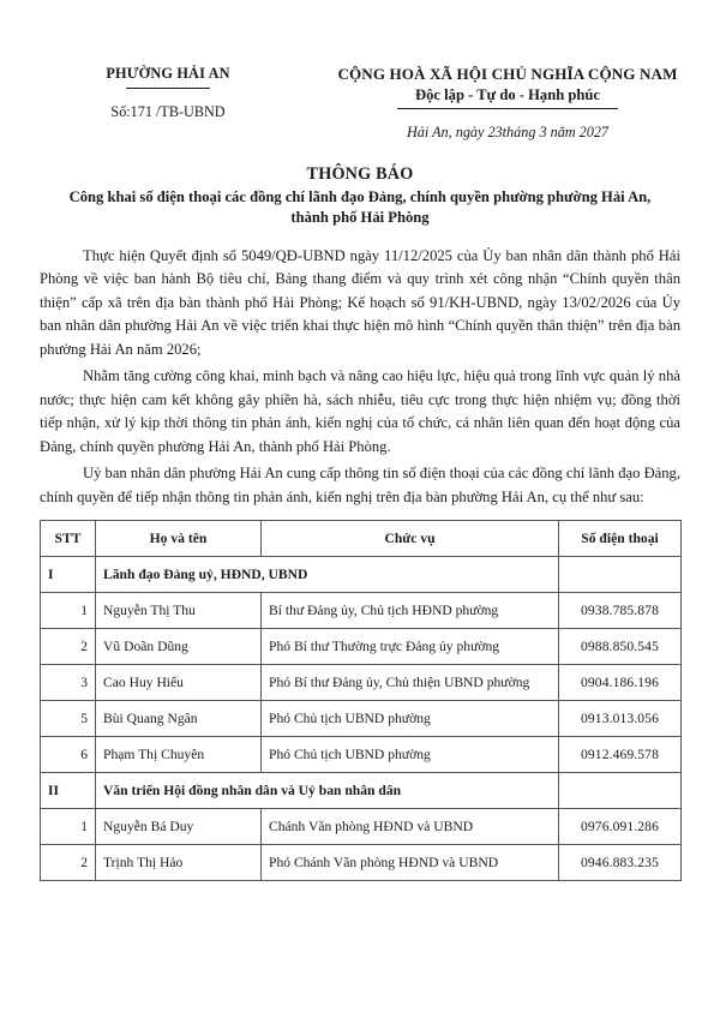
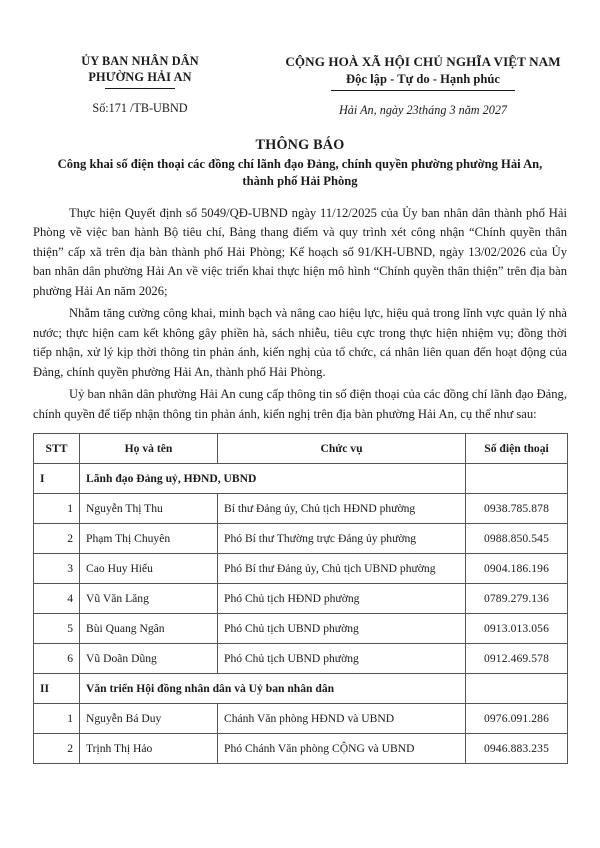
+ ỦY BAN NHÂN DÂN
  PHƯỜNG HẢI AN
  Số:171 /TB-UBND
- CỘNG HOÀ XÃ HỘI CHỦ NGHĨA CỘNG NAM
+ CỘNG HOÀ XÃ HỘI CHỦ NGHĨA VIỆT NAM
  Độc lập - Tự do - Hạnh phúc
  Hải An, ngày 23tháng 3 năm 2027
  THÔNG BÁO
  Công khai số điện thoại các đồng chí lãnh đạo Đảng, chính quyền phường phường Hải An, thành phố Hải Phòng
  Thực hiện Quyết định số 5049/QĐ-UBND ngày 11/12/2025 của Ủy ban nhân dân thành phố Hải Phòng về việc ban hành Bộ tiêu chí, Bảng thang điểm và quy trình xét công nhận “Chính quyền thân thiện” cấp xã trên địa bàn thành phố Hải Phòng; Kế hoạch số 91/KH-UBND, ngày 13/02/2026 của Ủy ban nhân dân phường Hải An về việc triển khai thực hiện mô hình “Chính quyền thân thiện” trên địa bàn phường Hải An năm 2026;
  Nhằm tăng cường công khai, minh bạch và nâng cao hiệu lực, hiệu quả trong lĩnh vực quản lý nhà nước; thực hiện cam kết không gây phiền hà, sách nhiễu, tiêu cực trong thực hiện nhiệm vụ; đồng thời tiếp nhận, xử lý kịp thời thông tin phản ánh, kiến nghị của tổ chức, cá nhân liên quan đến hoạt động của Đảng, chính quyền phường Hải An, thành phố Hải Phòng.
  Uỷ ban nhân dân phường Hải An cung cấp thông tin số điện thoại của các đồng chí lãnh đạo Đảng, chính quyền để tiếp nhận thông tin phản ánh, kiến nghị trên địa bàn phường Hải An, cụ thể như sau:
  STT	Họ và tên	Chức vụ	Số điện thoại
  I	Lãnh đạo Đảng uỷ, HĐND, UBND
  1	Nguyễn Thị Thu	Bí thư Đảng ủy, Chủ tịch HĐND phường	0938.785.878
- 2	Vũ Doãn Dũng	Phó Bí thư Thường trực Đảng ủy phường	0988.850.545
+ 2	Phạm Thị Chuyên	Phó Bí thư Thường trực Đảng ủy phường	0988.850.545
- 3	Cao Huy Hiếu	Phó Bí thư Đảng ủy, Chủ thiện UBND phường	0904.186.196
+ 3	Cao Huy Hiếu	Phó Bí thư Đảng ủy, Chủ tịch UBND phường	0904.186.196
+ 4	Vũ Văn Lăng	Phó Chủ tịch HĐND phường	0789.279.136
  5	Bùi Quang Ngân	Phó Chủ tịch UBND phường	0913.013.056
- 6	Phạm Thị Chuyên	Phó Chủ tịch UBND phường	0912.469.578
+ 6	Vũ Doãn Dũng	Phó Chủ tịch UBND phường	0912.469.578
  II	Văn triển Hội đồng nhân dân và Uỷ ban nhân dân
  1	Nguyễn Bá Duy	Chánh Văn phòng HĐND và UBND	0976.091.286
- 2	Trịnh Thị Hảo	Phó Chánh Văn phòng HĐND và UBND	0946.883.235
+ 2	Trịnh Thị Hảo	Phó Chánh Văn phòng CỘNG và UBND	0946.883.235
